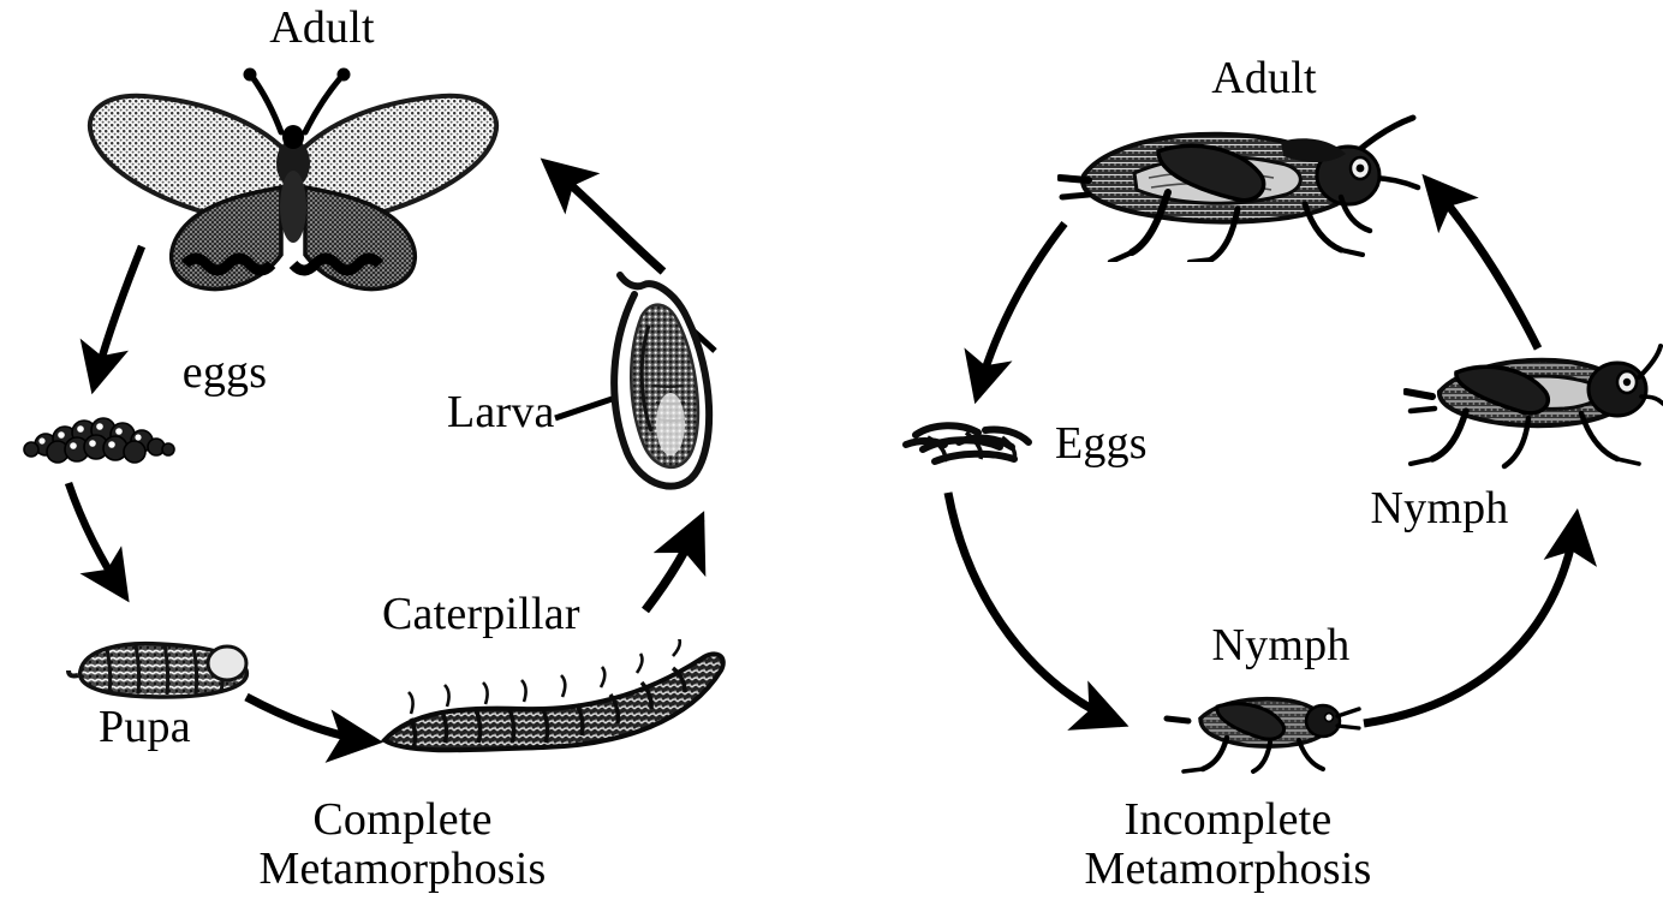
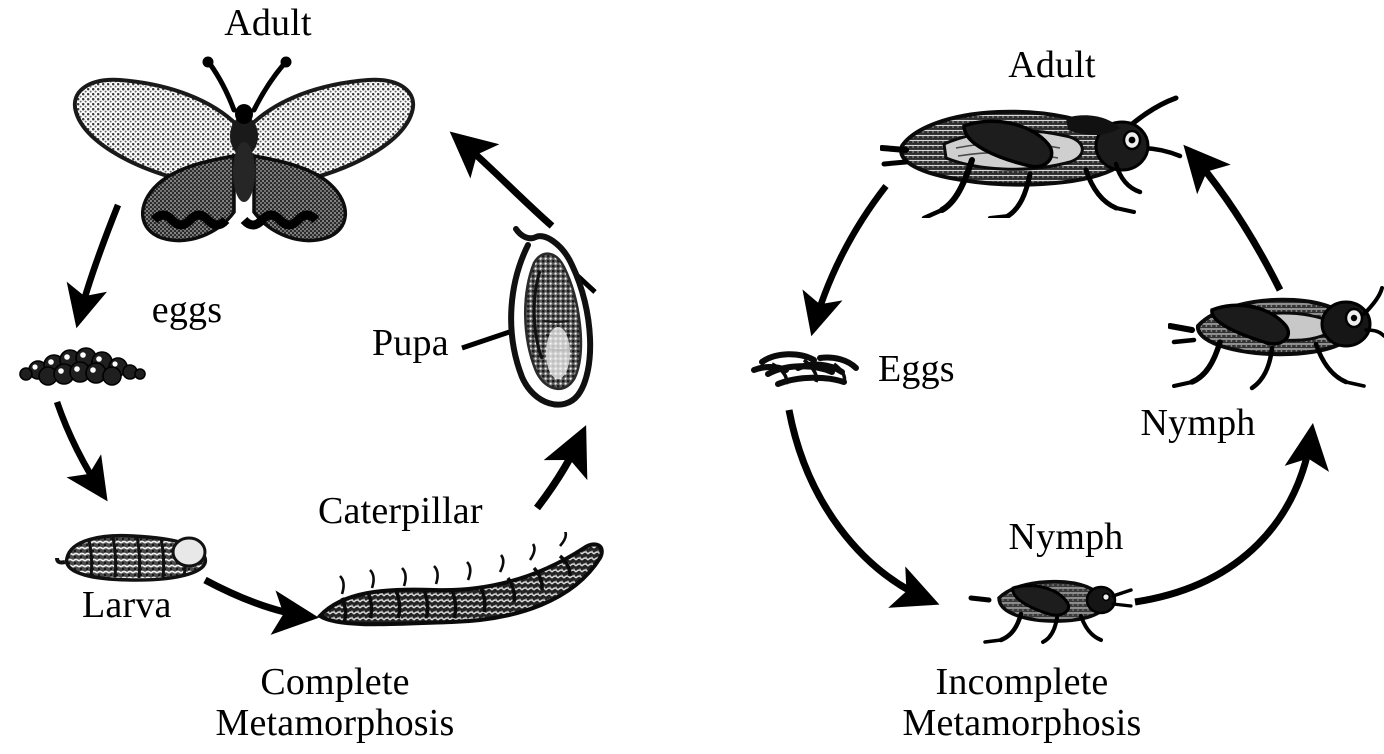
  Adult
  eggs
- Pupa
+ Larva
  Caterpillar
- Larva
+ Pupa
  Complete
  Metamorphosis
  Adult
  Eggs
  Nymph
  Nymph
  Incomplete
  Metamorphosis
